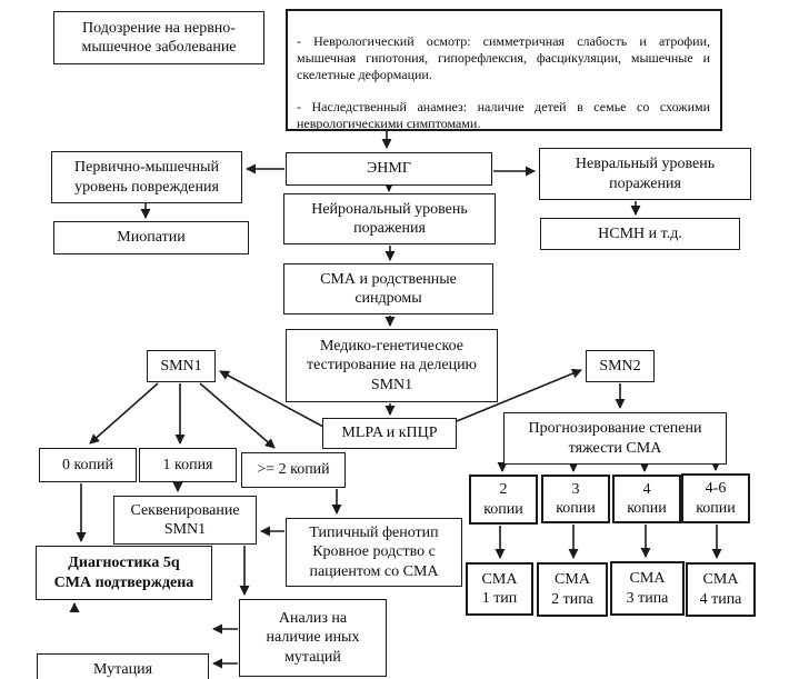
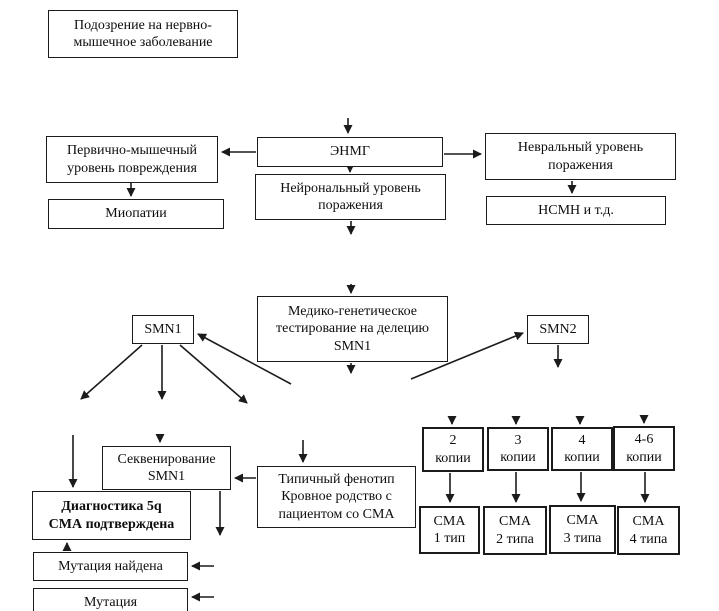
  Подозрение на нервно-
  мышечное заболевание
- - Неврологический осмотр: симметричная слабость и атрофии, мышечная гипотония, гипорефлексия, фасцикуляции, мышечные и скелетные деформации.
- - Наследственный анамнез: наличие детей в семье со схожими неврологическими симптомами.
  ЭНМГ
  Первично-мышечный
  уровень повреждения
  Миопатии
  Нейрональный уровень
  поражения
  Невральный уровень
  поражения
  НСМН и т.д.
- СМА и родственные
- синдромы
  Медико-генетическое
  тестирование на делецию
  SMN1
  SMN1
  SMN2
- MLPA и кПЦР
- Прогнозирование степени
- тяжести СМА
- 0 копий
- 1 копия
- >= 2 копий
  Секвенирование
  SMN1
  Типичный фенотип
  Кровное родство с
  пациентом со СМА
  Диагностика 5q
  СМА подтверждена
+ Мутация найдена
  Мутация
- Анализ на
- наличие иных
- мутаций
  2
  копии
  3
  копии
  4
  копии
  4-6
  копии
  СМА
  1 тип
  СМА
  2 типа
  СМА
  3 типа
  СМА
  4 типа
